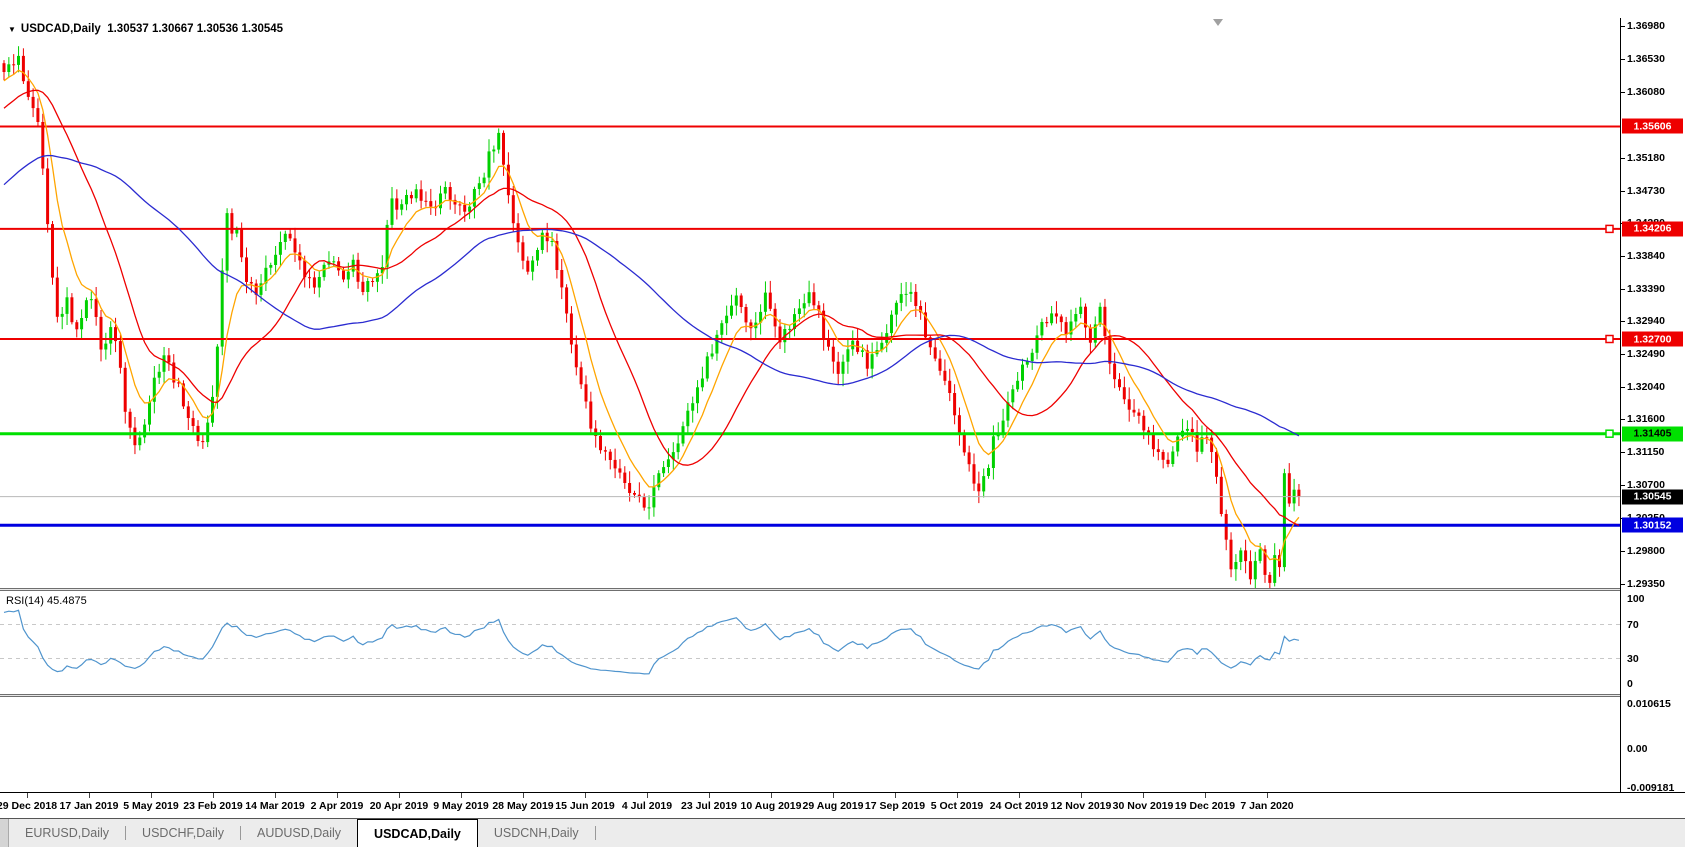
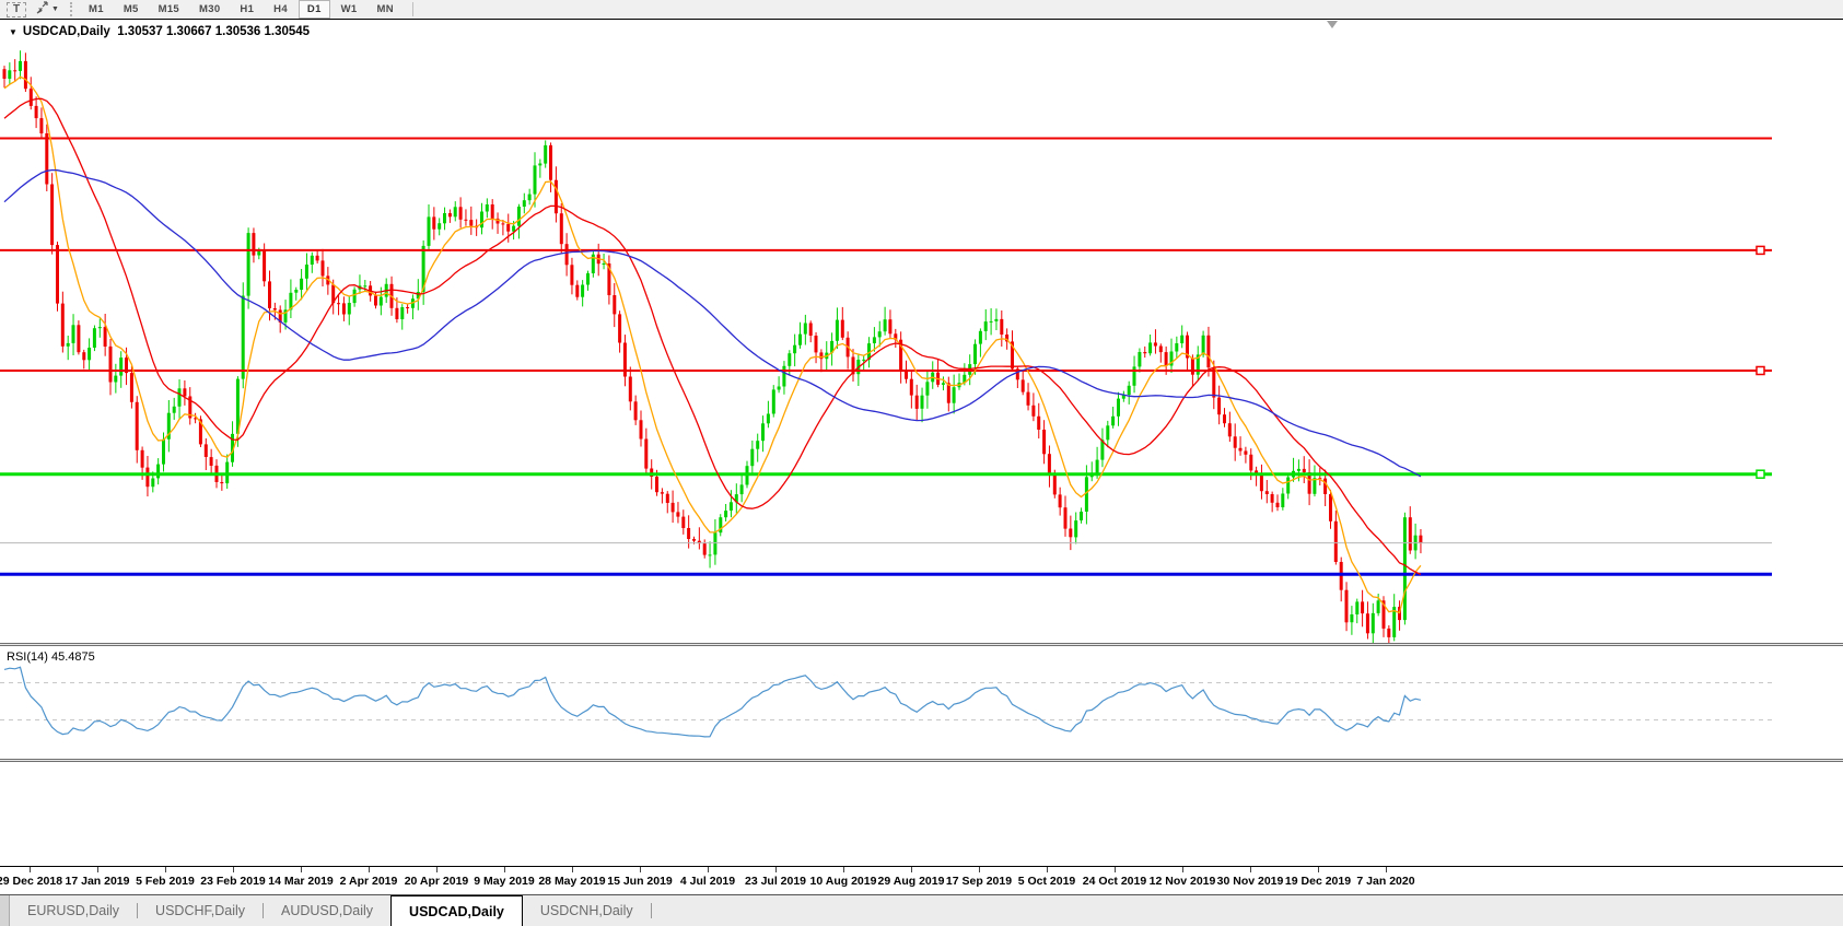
+ T
+ M1
+ M5
+ M15
+ M30
+ H1
+ H4
+ D1
+ W1
+ MN
  ▼ USDCAD,Daily 1.30537 1.30667 1.30536 1.30545
  RSI(14) 45.4875
- 1.36980
- 1.36530
- 1.36080
- 1.35180
- 1.34730
- 1.33840
- 1.33390
- 1.32940
- 1.32490
- 1.32040
- 1.31600
- 1.31150
- 1.30700
- 1.29800
- 1.29350
- 1.35606
- 1.34206
- 1.32700
- 1.31405
- 1.30152
- 1.30545
- 100
- 70
- 30
- 0
- 0.010615
- 0.00
- -0.009181
  9 Dec 2018
  17 Jan 2019
- 5 May 2019
+ 5 Feb 2019
  23 Feb 2019
  14 Mar 2019
  2 Apr 2019
  20 Apr 2019
  9 May 2019
  28 May 2019
  15 Jun 2019
  4 Jul 2019
  23 Jul 2019
  10 Aug 2019
  29 Aug 2019
  17 Sep 2019
  5 Oct 2019
  24 Oct 2019
  12 Nov 2019
  30 Nov 2019
  19 Dec 2019
  7 Jan 2020
  EURUSD,Daily
  USDCHF,Daily
  AUDUSD,Daily
  USDCAD,Daily
  USDCNH,Daily
